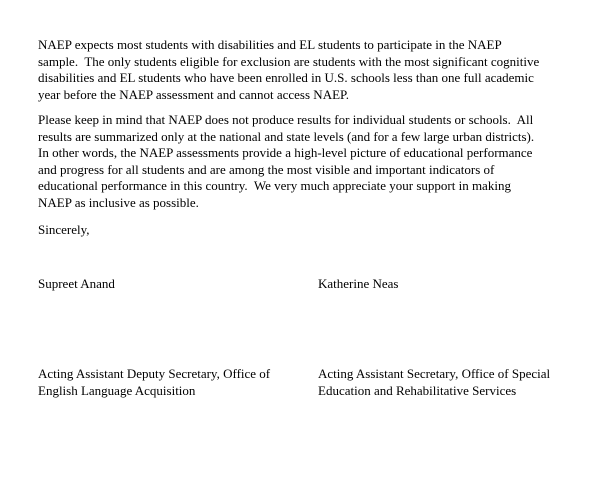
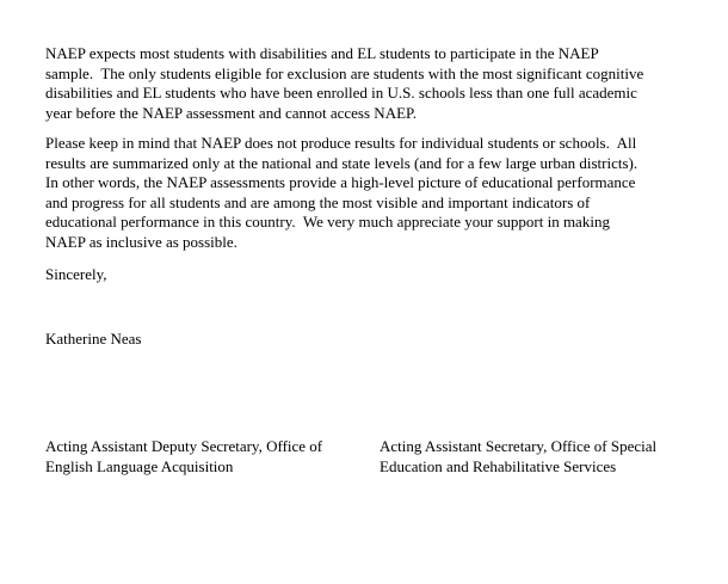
  NAEP expects most students with disabilities and EL students to participate in the NAEP
  sample. The only students eligible for exclusion are students with the most significant cognitive
  disabilities and EL students who have been enrolled in U.S. schools less than one full academic
  year before the NAEP assessment and cannot access NAEP.
  Please keep in mind that NAEP does not produce results for individual students or schools. All
  results are summarized only at the national and state levels (and for a few large urban districts).
  In other words, the NAEP assessments provide a high-level picture of educational performance
  and progress for all students and are among the most visible and important indicators of
  educational performance in this country. We very much appreciate your support in making
  NAEP as inclusive as possible.
  Sincerely,
- Supreet Anand
  Katherine Neas
  Acting Assistant Deputy Secretary, Office of
  English Language Acquisition
  Acting Assistant Secretary, Office of Special
  Education and Rehabilitative Services
